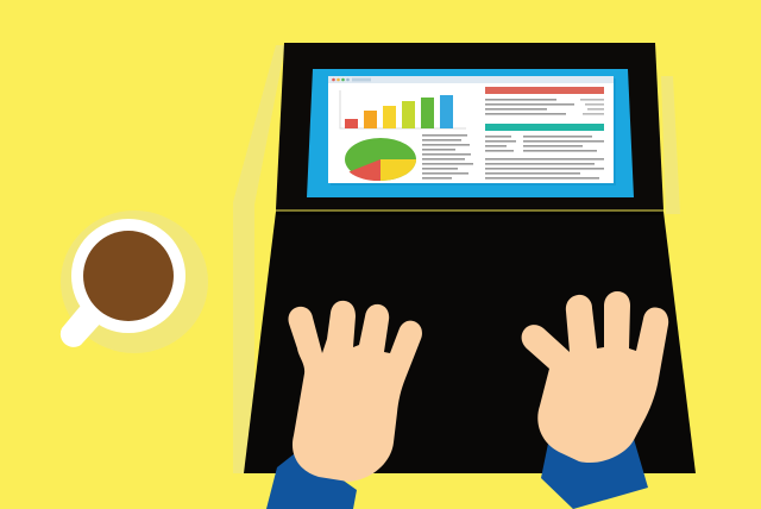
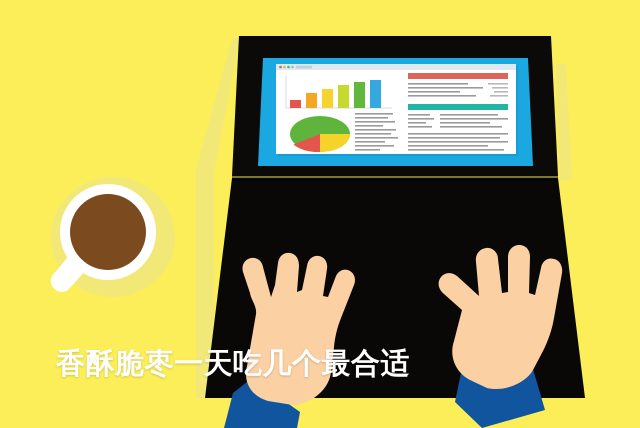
+ 香酥脆枣一天吃几个最合适
